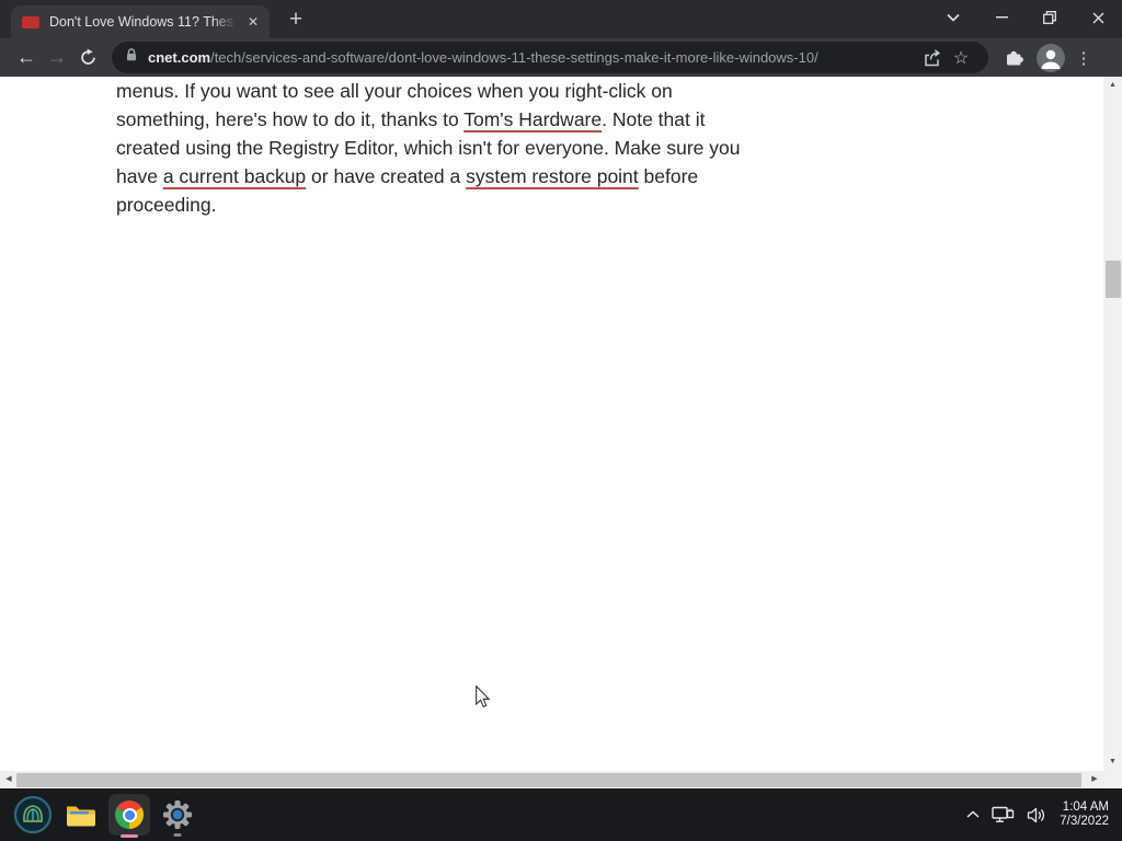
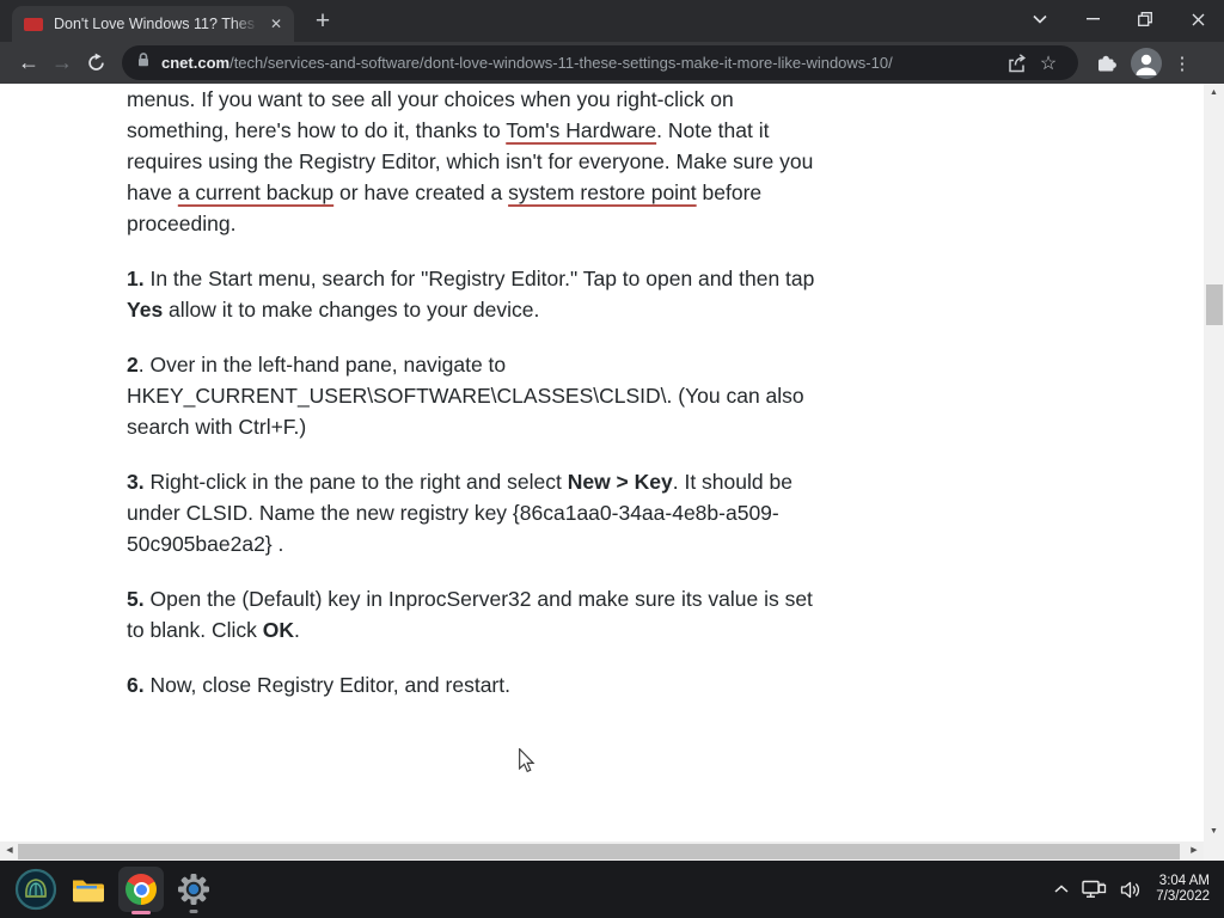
  Don't Love Windows 11? T
  ✕
  +
  ←
  →
  cnet.com/tech/services-and-software/dont-love-windows-11-these-settings-make-it-more-like-windows-10/
  ☆
  ⋮
- menus. If you want to see all your choices when you right-click on something, here's how to do it, thanks to Tom's Hardware. Note that it created using the Registry Editor, which isn't for everyone. Make sure you have a current backup or have created a system restore point before proceeding.
+ menus. If you want to see all your choices when you right-click on something, here's how to do it, thanks to Tom's Hardware. Note that it requires using the Registry Editor, which isn't for everyone. Make sure you have a current backup or have created a system restore point before proceeding.
+ 1. In the Start menu, search for "Registry Editor." Tap to open and then tap Yes allow it to make changes to your device.
+ 2. Over in the left-hand pane, navigate to HKEY_CURRENT_USER\SOFTWARE\CLASSES\CLSID\. (You can also search with Ctrl+F.)
+ 3. Right-click in the pane to the right and select New > Key. It should be under CLSID. Name the new registry key {86ca1aa0-34aa-4e8b-a509-50c905bae2a2} .
+ 5. Open the (Default) key in InprocServer32 and make sure its value is set to blank. Click OK.
+ 6. Now, close Registry Editor, and restart.
- 1:04 AM
+ 3:04 AM
  7/3/2022
